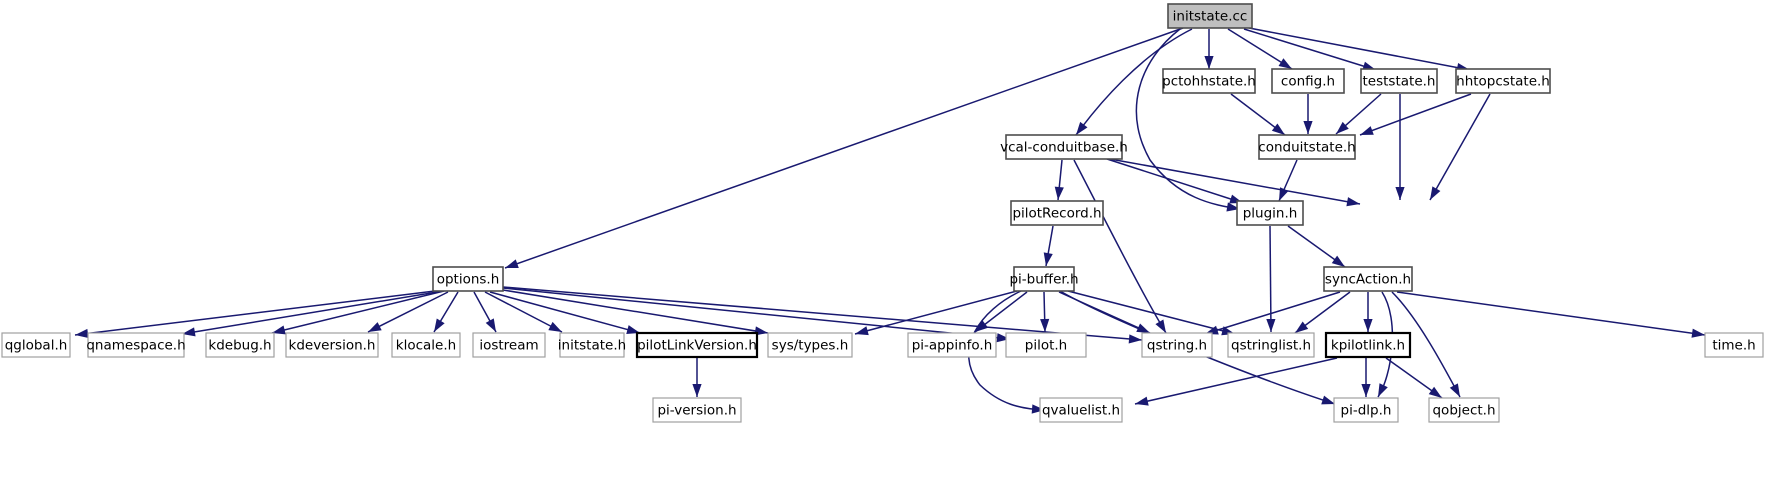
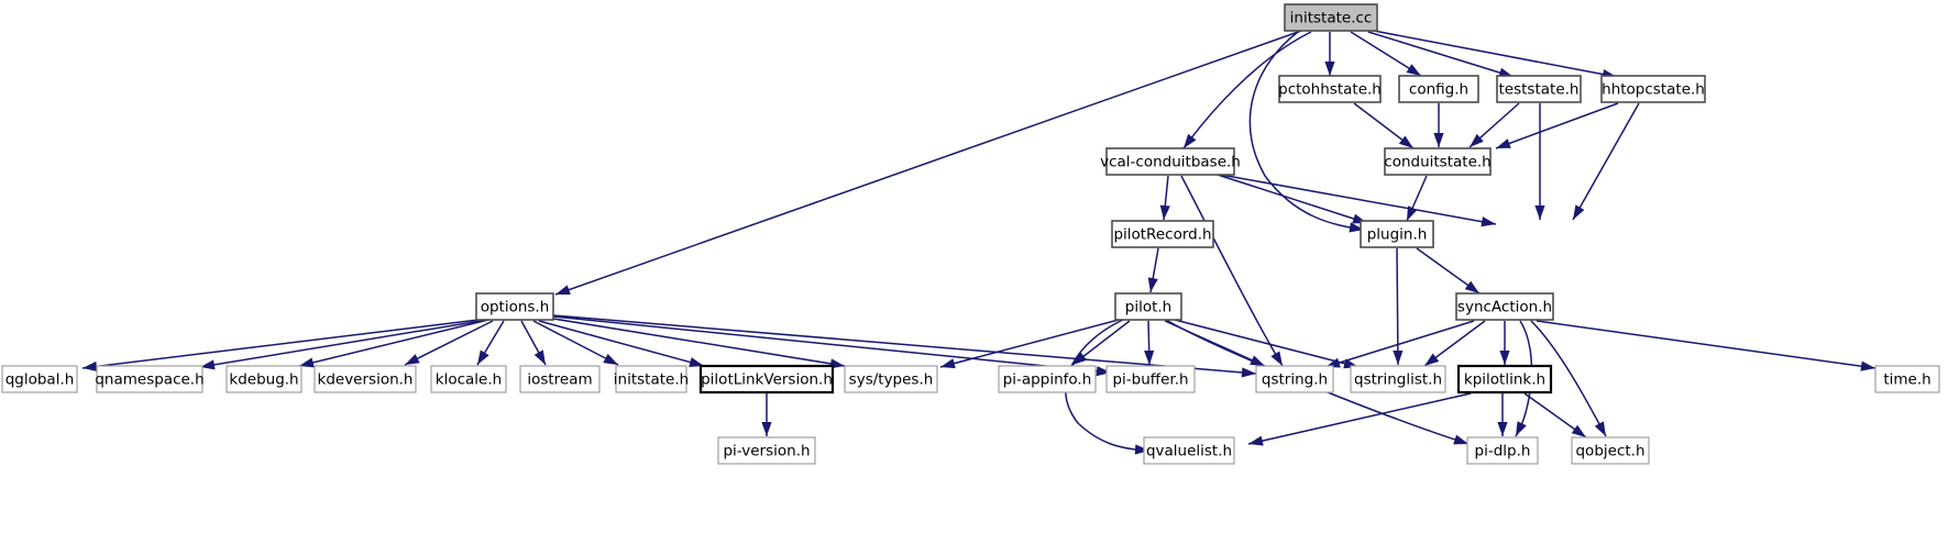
  initstate.cc
  pctohhstate.h
  config.h
  teststate.h
  hhtopcstate.h
  vcal-conduitbase.h
  conduitstate.h
  pilotRecord.h
  plugin.h
  options.h
- pi-buffer.h
+ pilot.h
  syncAction.h
  qglobal.h
  qnamespace.h
  kdebug.h
  kdeversion.h
  klocale.h
  iostream
  initstate.h
  pilotLinkVersion.h
  sys/types.h
  pi-appinfo.h
- pilot.h
+ pi-buffer.h
  qstring.h
  qstringlist.h
  kpilotlink.h
  time.h
  pi-version.h
  qvaluelist.h
  pi-dlp.h
  qobject.h
